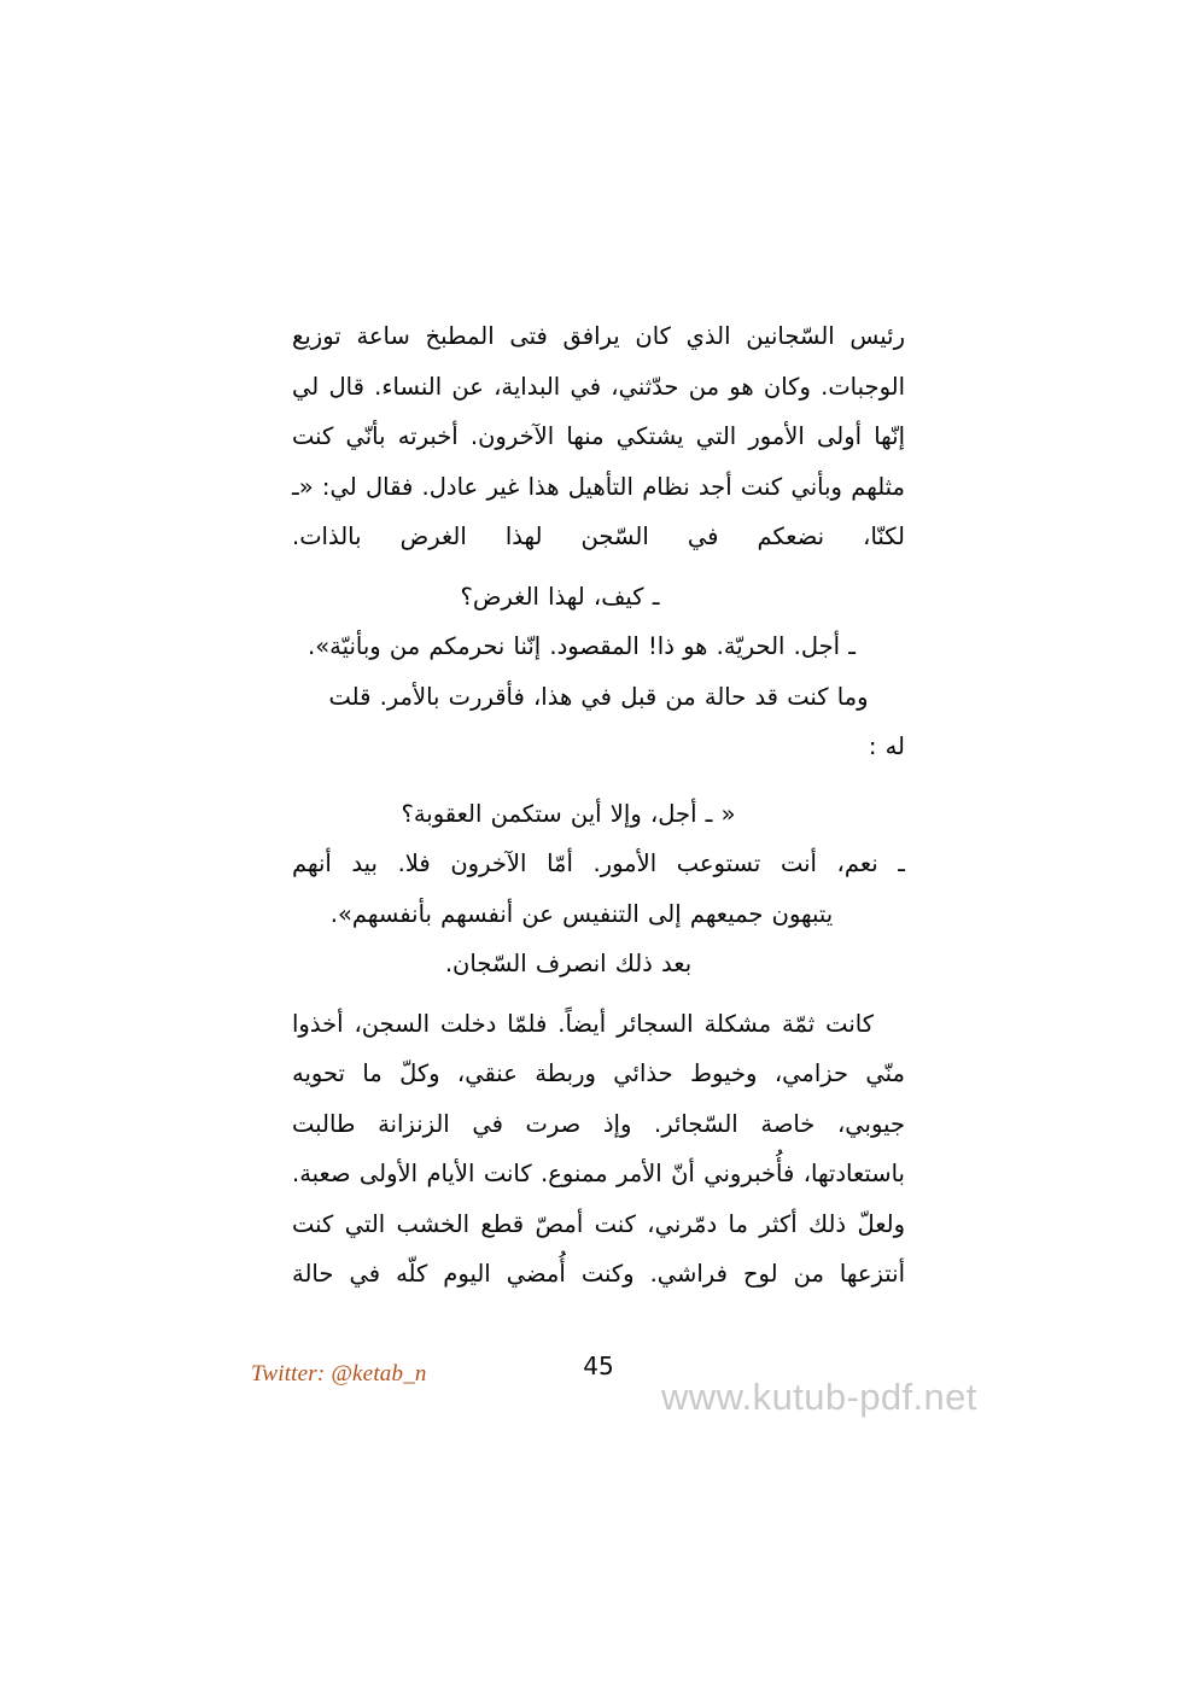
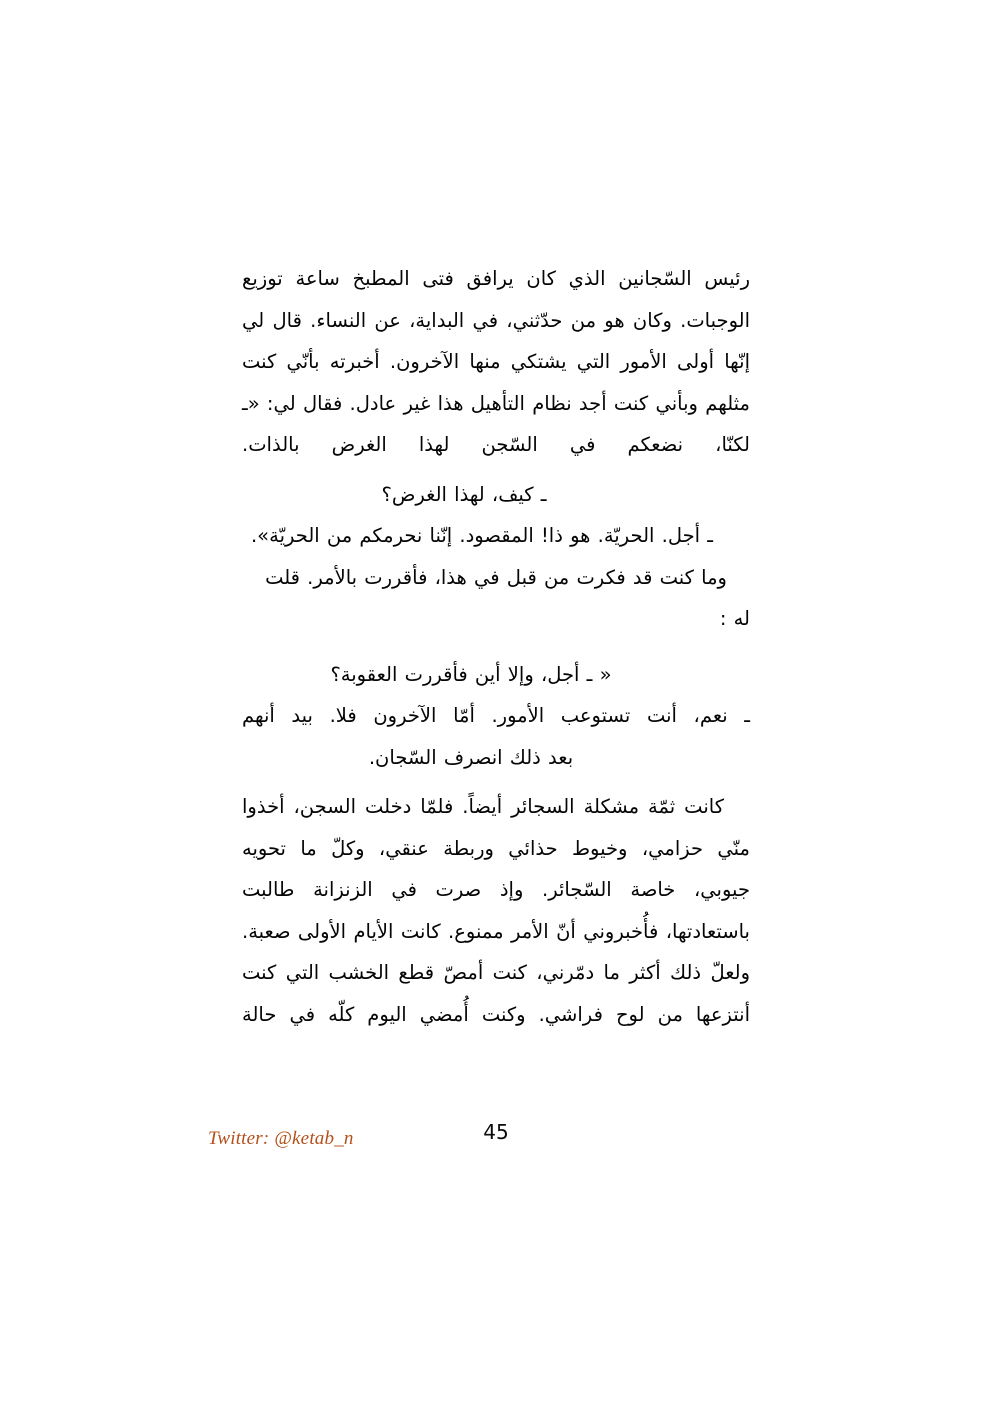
  رئيس السّجانين الذي كان يرافق فتى المطبخ ساعة توزيع الوجبات. وكان هو من حدّثني، في البداية، عن النساء. قال لي إنّها أولى الأمور التي يشتكي منها الآخرون. أخبرته بأنّي كنت مثلهم وبأني كنت أجد نظام التأهيل هذا غير عادل. فقال لي: «ـ لكنّا، نضعكم في السّجن لهذا الغرض بالذات.
  ـ كيف، لهذا الغرض؟
- ـ أجل. الحريّة. هو ذا! المقصود. إنّنا نحرمكم من وبأنيّة».
+ ـ أجل. الحريّة. هو ذا! المقصود. إنّنا نحرمكم من الحريّة».
- وما كنت قد حالة من قبل في هذا، فأقررت بالأمر. قلت
+ وما كنت قد فكرت من قبل في هذا، فأقررت بالأمر. قلت
  له :
- « ـ أجل، وإلا أين ستكمن العقوبة؟
+ « ـ أجل، وإلا أين فأقررت العقوبة؟
  ـ نعم، أنت تستوعب الأمور. أمّا الآخرون فلا. بيد أنهم
- يتبهون جميعهم إلى التنفيس عن أنفسهم بأنفسهم».
  بعد ذلك انصرف السّجان.
  كانت ثمّة مشكلة السجائر أيضاً. فلمّا دخلت السجن، أخذوا منّي حزامي، وخيوط حذائي وربطة عنقي، وكلّ ما تحويه جيوبي، خاصة السّجائر. وإذ صرت في الزنزانة طالبت باستعادتها، فأُخبروني أنّ الأمر ممنوع. كانت الأيام الأولى صعبة. ولعلّ ذلك أكثر ما دمّرني، كنت أمصّ قطع الخشب التي كنت أنتزعها من لوح فراشي. وكنت أُمضي اليوم كلّه في حالة
  Twitter: @ketab_n
  45
- www.kutub-pdf.net
